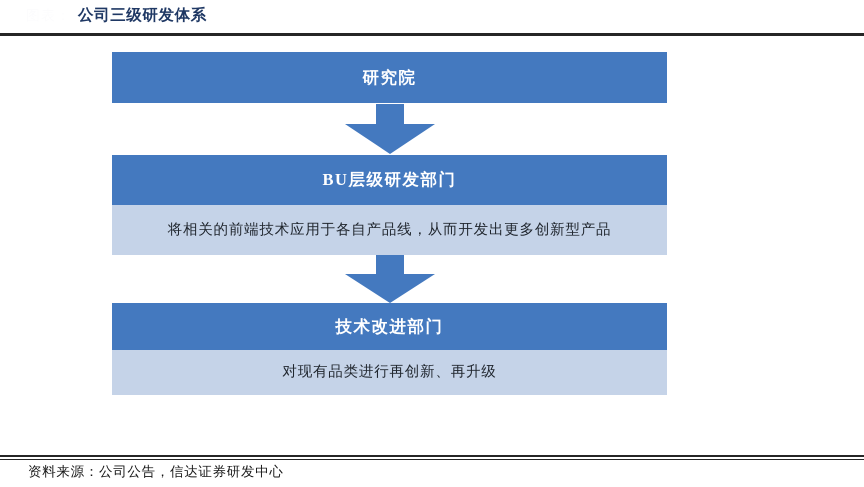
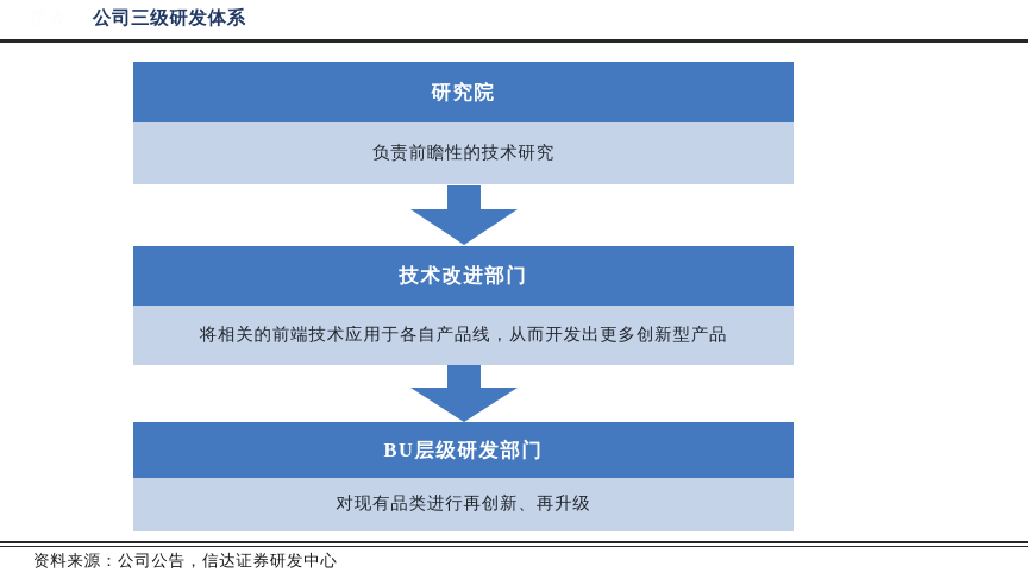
  公司三级研发体系
  研究院
+ 负责前瞻性的技术研究
- BU层级研发部门
+ 技术改进部门
  将相关的前端技术应用于各自产品线，从而开发出更多创新型产品
- 技术改进部门
+ BU层级研发部门
  对现有品类进行再创新、再升级
  资料来源：公司公告，信达证券研发中心
